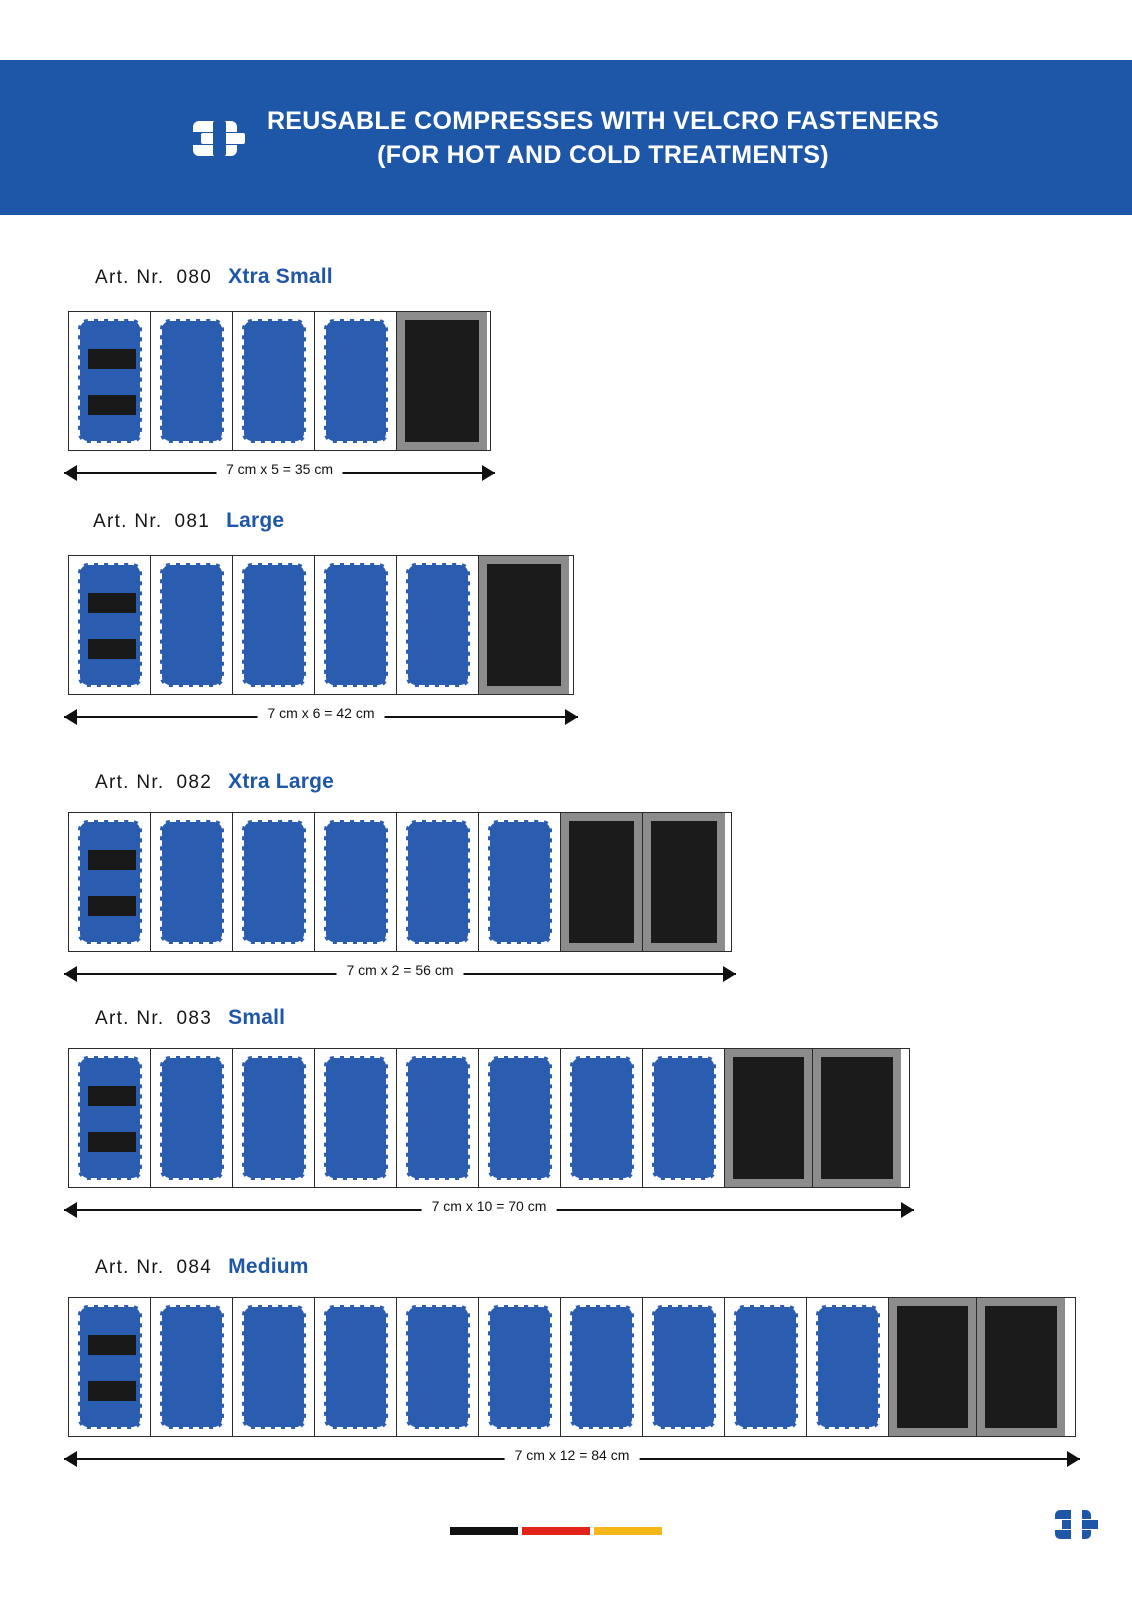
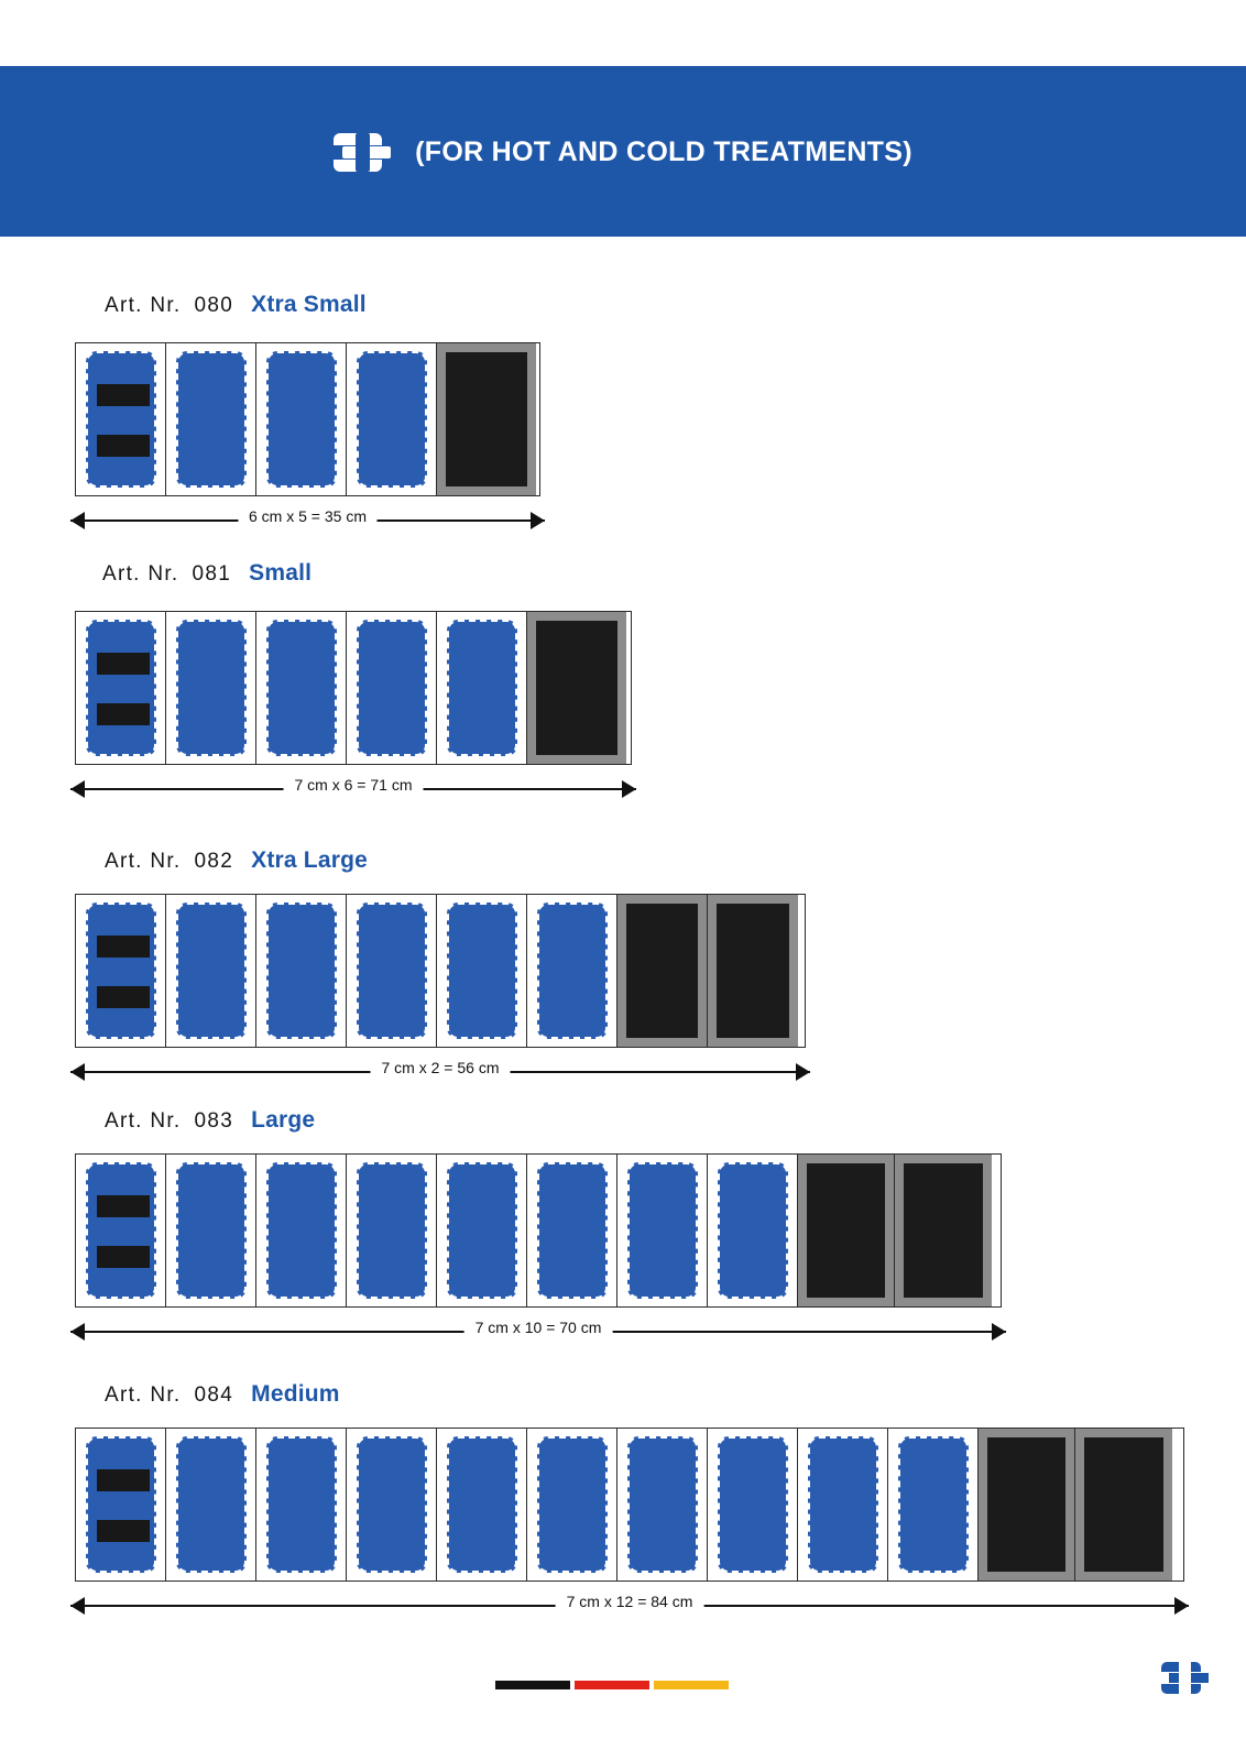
- REUSABLE COMPRESSES WITH VELCRO FASTENERS
  (FOR HOT AND COLD TREATMENTS)
  Art. Nr. 080 Xtra Small
- 7 cm x 5 = 35 cm
+ 6 cm x 5 = 35 cm
- Art. Nr. 081 Large
+ Art. Nr. 081 Small
- 7 cm x 6 = 42 cm
+ 7 cm x 6 = 71 cm
  Art. Nr. 082 Xtra Large
  7 cm x 2 = 56 cm
- Art. Nr. 083 Small
+ Art. Nr. 083 Large
  7 cm x 10 = 70 cm
  Art. Nr. 084 Medium
  7 cm x 12 = 84 cm
